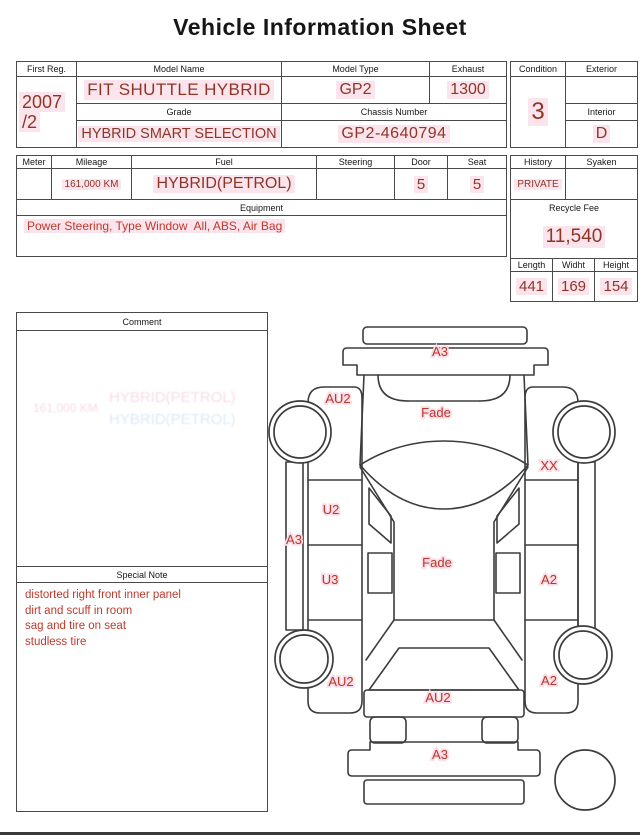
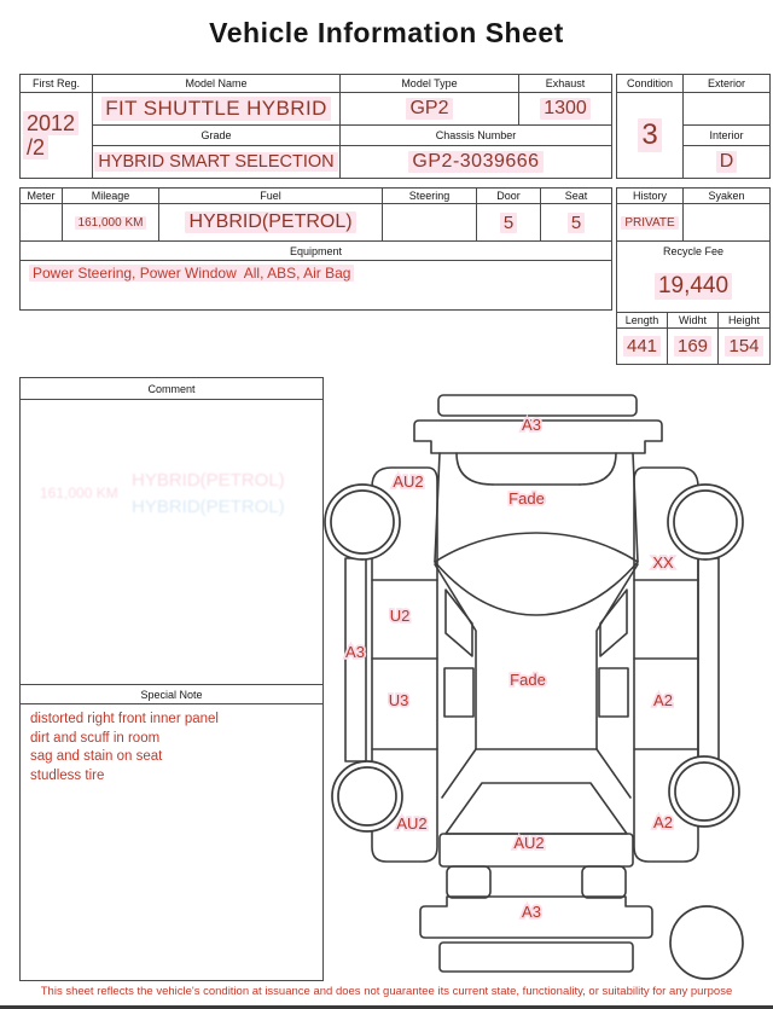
  Vehicle Information Sheet
  First Reg.
- 2007
+ 2012
  /2
  Model Name
  FIT SHUTTLE HYBRID
  Model Type
  GP2
  Exhaust
  1300
  Grade
  HYBRID SMART SELECTION
  Chassis Number
- GP2-4640794
+ GP2-3039666
  Condition
  3
  Exterior
  Interior
  D
  Meter
  Mileage
  Fuel
  Steering
  Door
  Seat
  161,000 KM
  HYBRID(PETROL)
  5
  5
  Equipment
- Power Steering, Type Window All, ABS, Air Bag
+ Power Steering, Power Window All, ABS, Air Bag
  History
  Syaken
  PRIVATE
  Recycle Fee
- 11,540
+ 19,440
  Length
  Widht
  Height
  441
  169
  154
  Comment
  161,000 KM
  HYBRID(PETROL)
  HYBRID(PETROL)
  Special Note
  distorted right front inner panel
  dirt and scuff in room
- sag and tire on seat
+ sag and stain on seat
  studless tire
  A3
  AU2
  Fade
  XX
  U2
  A3
  Fade
  U3
  A2
  AU2
  A2
  AU2
  A3
+ This sheet reflects the vehicle's condition at issuance and does not guarantee its current state, functionality, or suitability for any purpose
